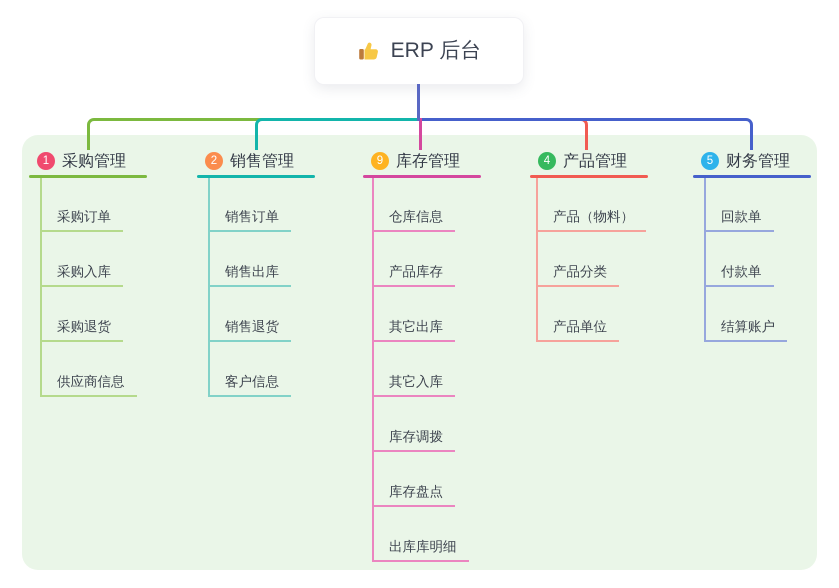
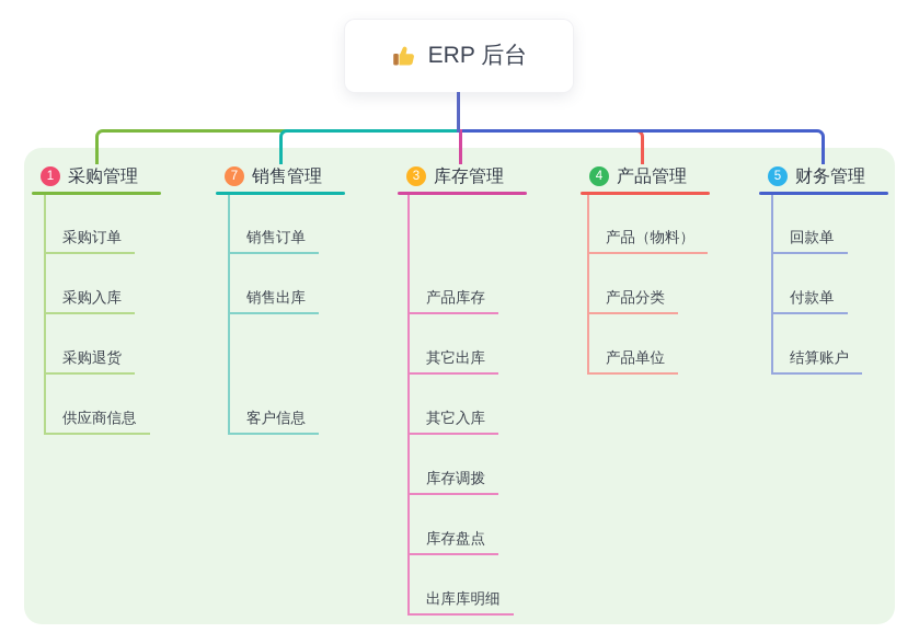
  ERP 后台
  1
  采购管理
  采购订单
  采购入库
  采购退货
  供应商信息
- 2
+ 7
  销售管理
  销售订单
  销售出库
- 销售退货
  客户信息
- 9
+ 3
  库存管理
- 仓库信息
  产品库存
  其它出库
  其它入库
  库存调拨
  库存盘点
  出库库明细
  4
  产品管理
  产品（物料）
  产品分类
  产品单位
  5
  财务管理
  回款单
  付款单
  结算账户
